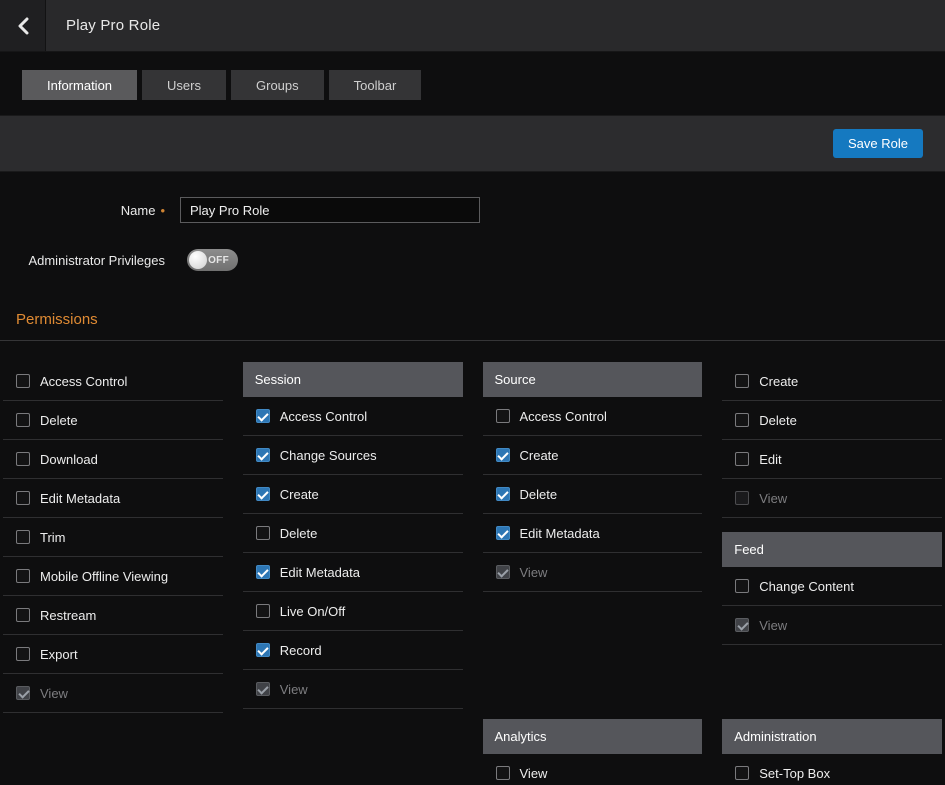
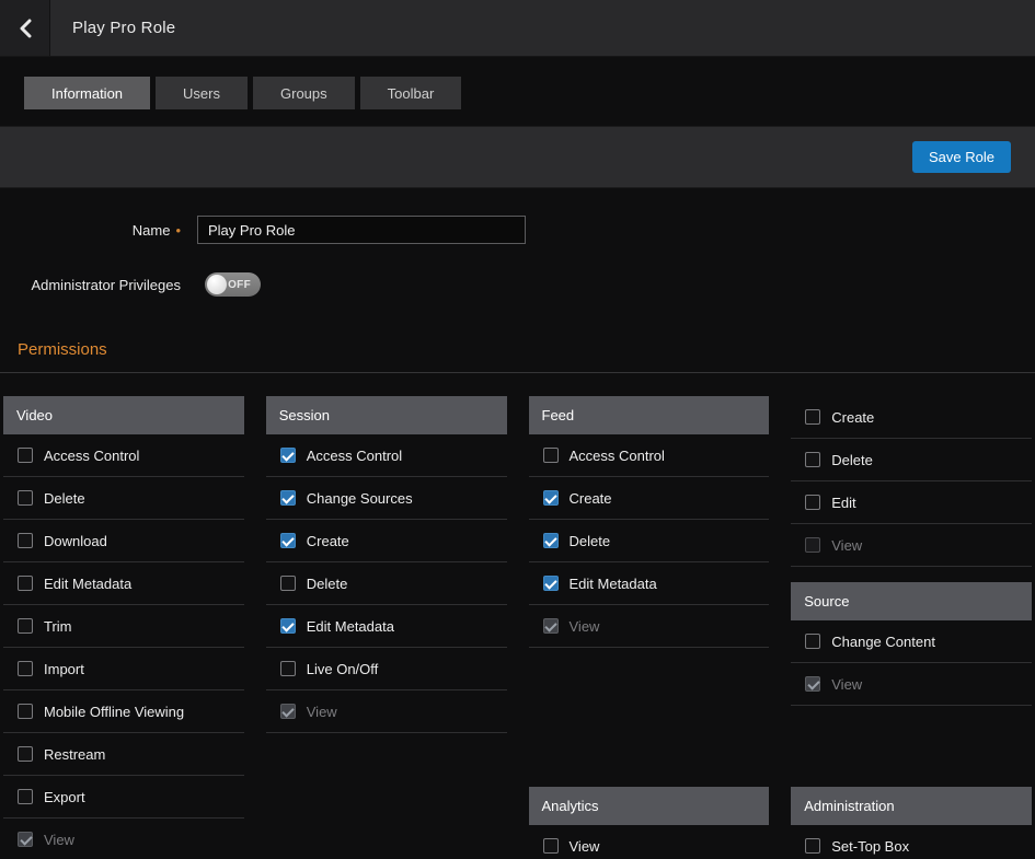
  Play Pro Role
  Information
  Users
  Groups
  Toolbar
  Save Role
  Name •
  Play Pro Role
  Administrator Privileges
  OFF
  Permissions
+ Video
  Access Control
  Delete
  Download
  Edit Metadata
  Trim
+ Import
  Mobile Offline Viewing
  Restream
  Export
  View
  Session
  Access Control
  Change Sources
  Create
  Delete
  Edit Metadata
  Live On/Off
- Record
  View
- Source
+ Feed
  Access Control
  Create
  Delete
  Edit Metadata
  View
  Analytics
  View
  Create
  Delete
  Edit
  View
- Feed
+ Source
  Change Content
  View
  Administration
  Set-Top Box
